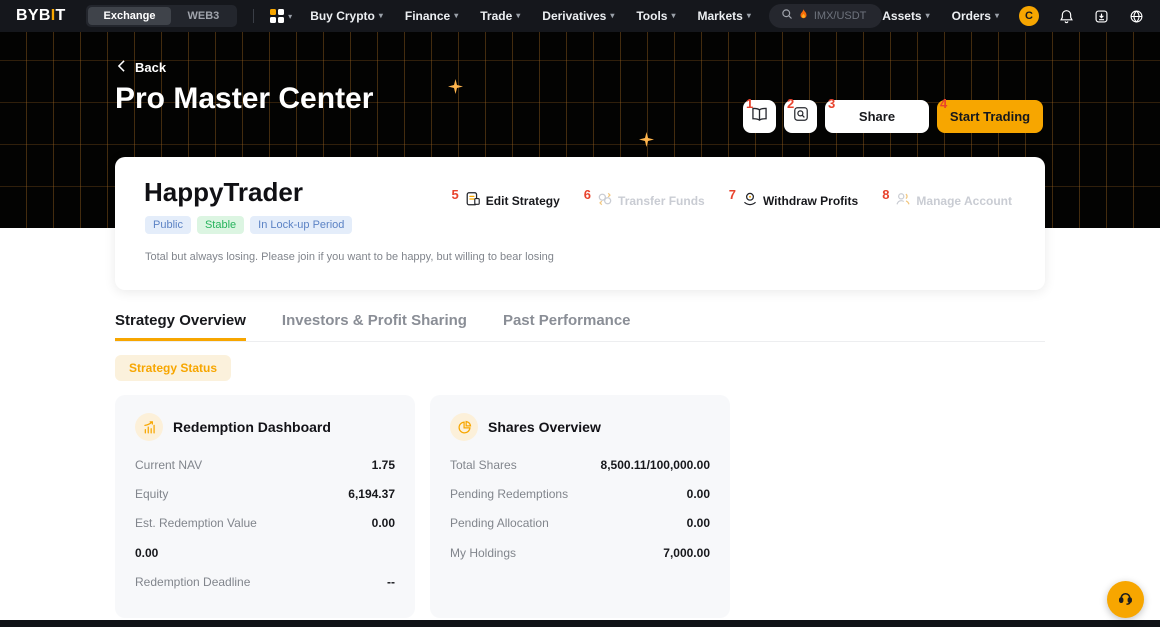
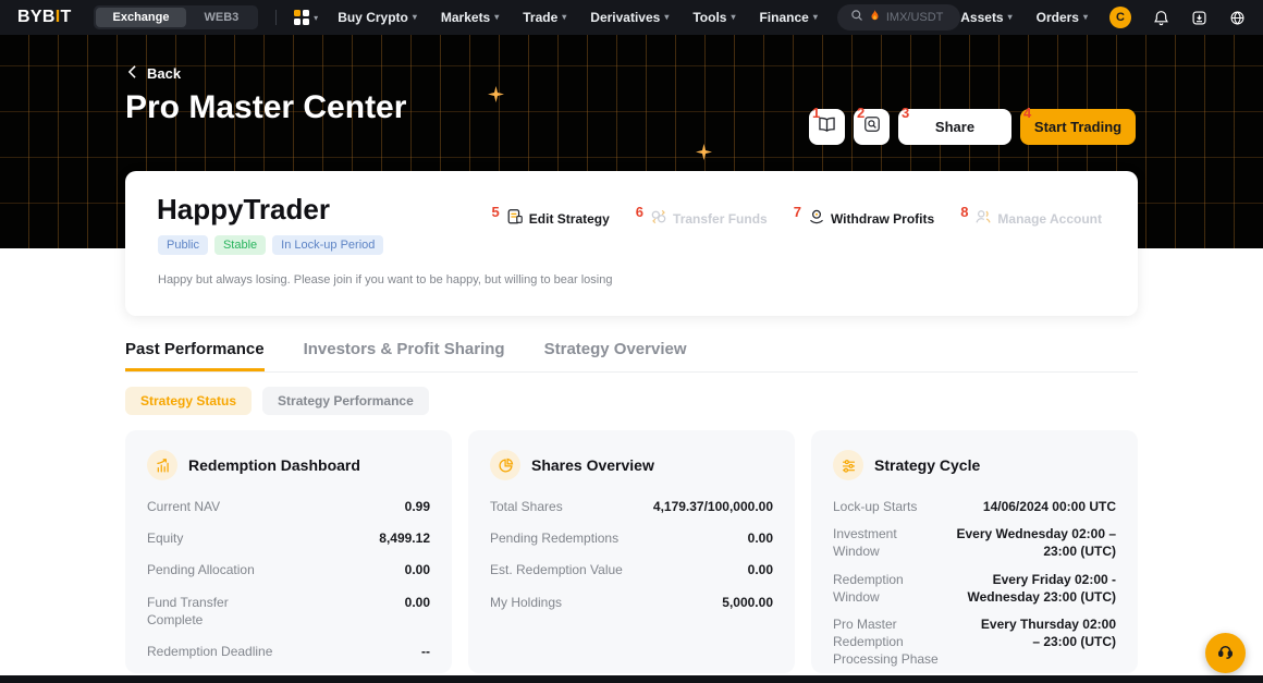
  BYBIT
  Exchange
  WEB3
  ▾
  Buy Crypto
- Finance
+ Markets
  Trade
  Derivatives
  Tools
- Markets
+ Finance
  IMX/USDT
  Assets
  Orders
  C
  Back
  Pro Master Center
  1
  2
  3
  Share
  4
  Start Trading
  HappyTrader
  Public
  Stable
  In Lock-up Period
- Total but always losing. Please join if you want to be happy, but willing to bear losing
+ Happy but always losing. Please join if you want to be happy, but willing to bear losing
  5
  Edit Strategy
  6
  Transfer Funds
  7
  Withdraw Profits
  8
  Manage Account
- Strategy Overview
+ Past Performance
  Investors & Profit Sharing
- Past Performance
+ Strategy Overview
  Strategy Status
+ Strategy Performance
  Redemption Dashboard
  Current NAV
- 1.75
+ 0.99
  Equity
- 6,194.37
+ 8,499.12
- Est. Redemption Value
+ Pending Allocation
  0.00
+ Fund Transfer Complete
  0.00
  Redemption Deadline
  --
  Shares Overview
  Total Shares
- 8,500.11/100,000.00
+ 4,179.37/100,000.00
  Pending Redemptions
  0.00
- Pending Allocation
+ Est. Redemption Value
  0.00
  My Holdings
- 7,000.00
+ 5,000.00
+ Strategy Cycle
+ Lock-up Starts
+ 14/06/2024 00:00 UTC
+ Investment Window
+ Every Wednesday 02:00 – 23:00 (UTC)
+ Redemption Window
+ Every Friday 02:00 - Wednesday 23:00 (UTC)
+ Pro Master Redemption Processing Phase
+ Every Thursday 02:00 – 23:00 (UTC)
